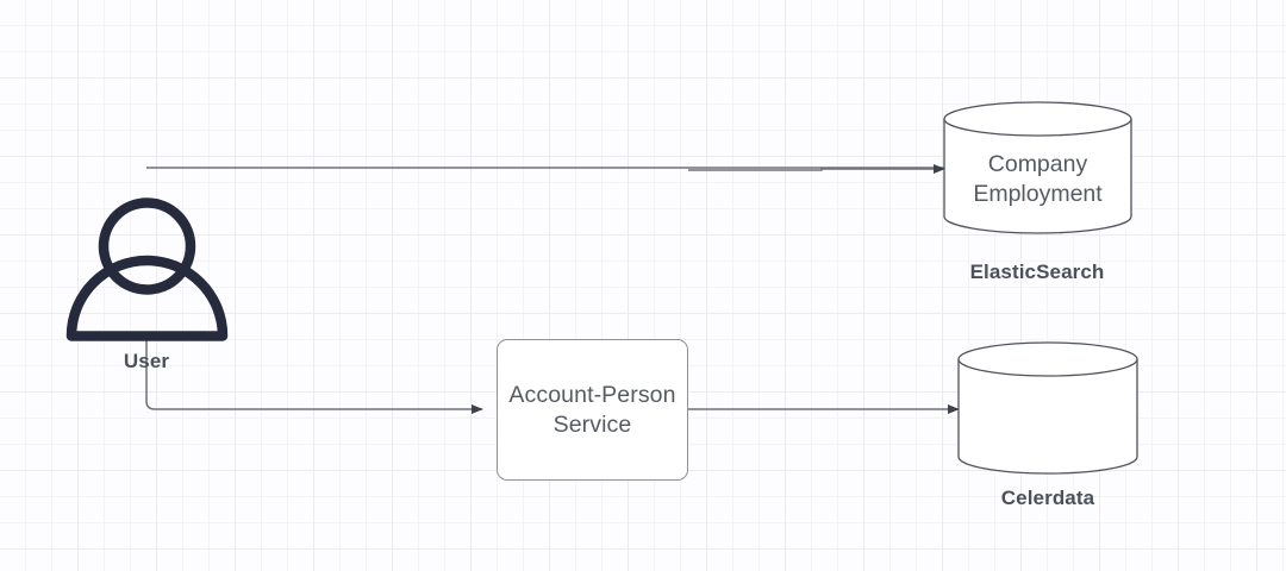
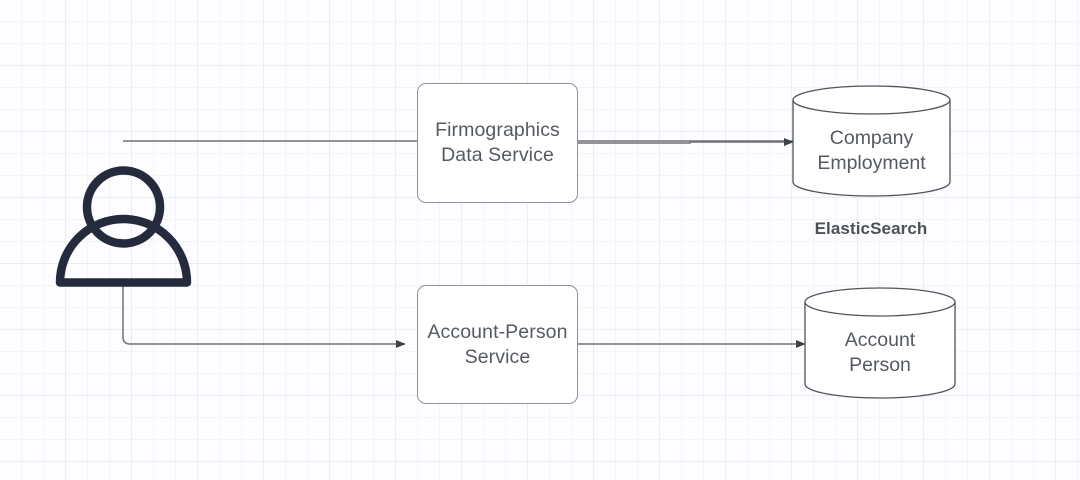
+ Firmographics
+ Data Service
  Account-Person
  Service
  Company
  Employment
+ Account
+ Person
  ElasticSearch
- Celerdata
- User
